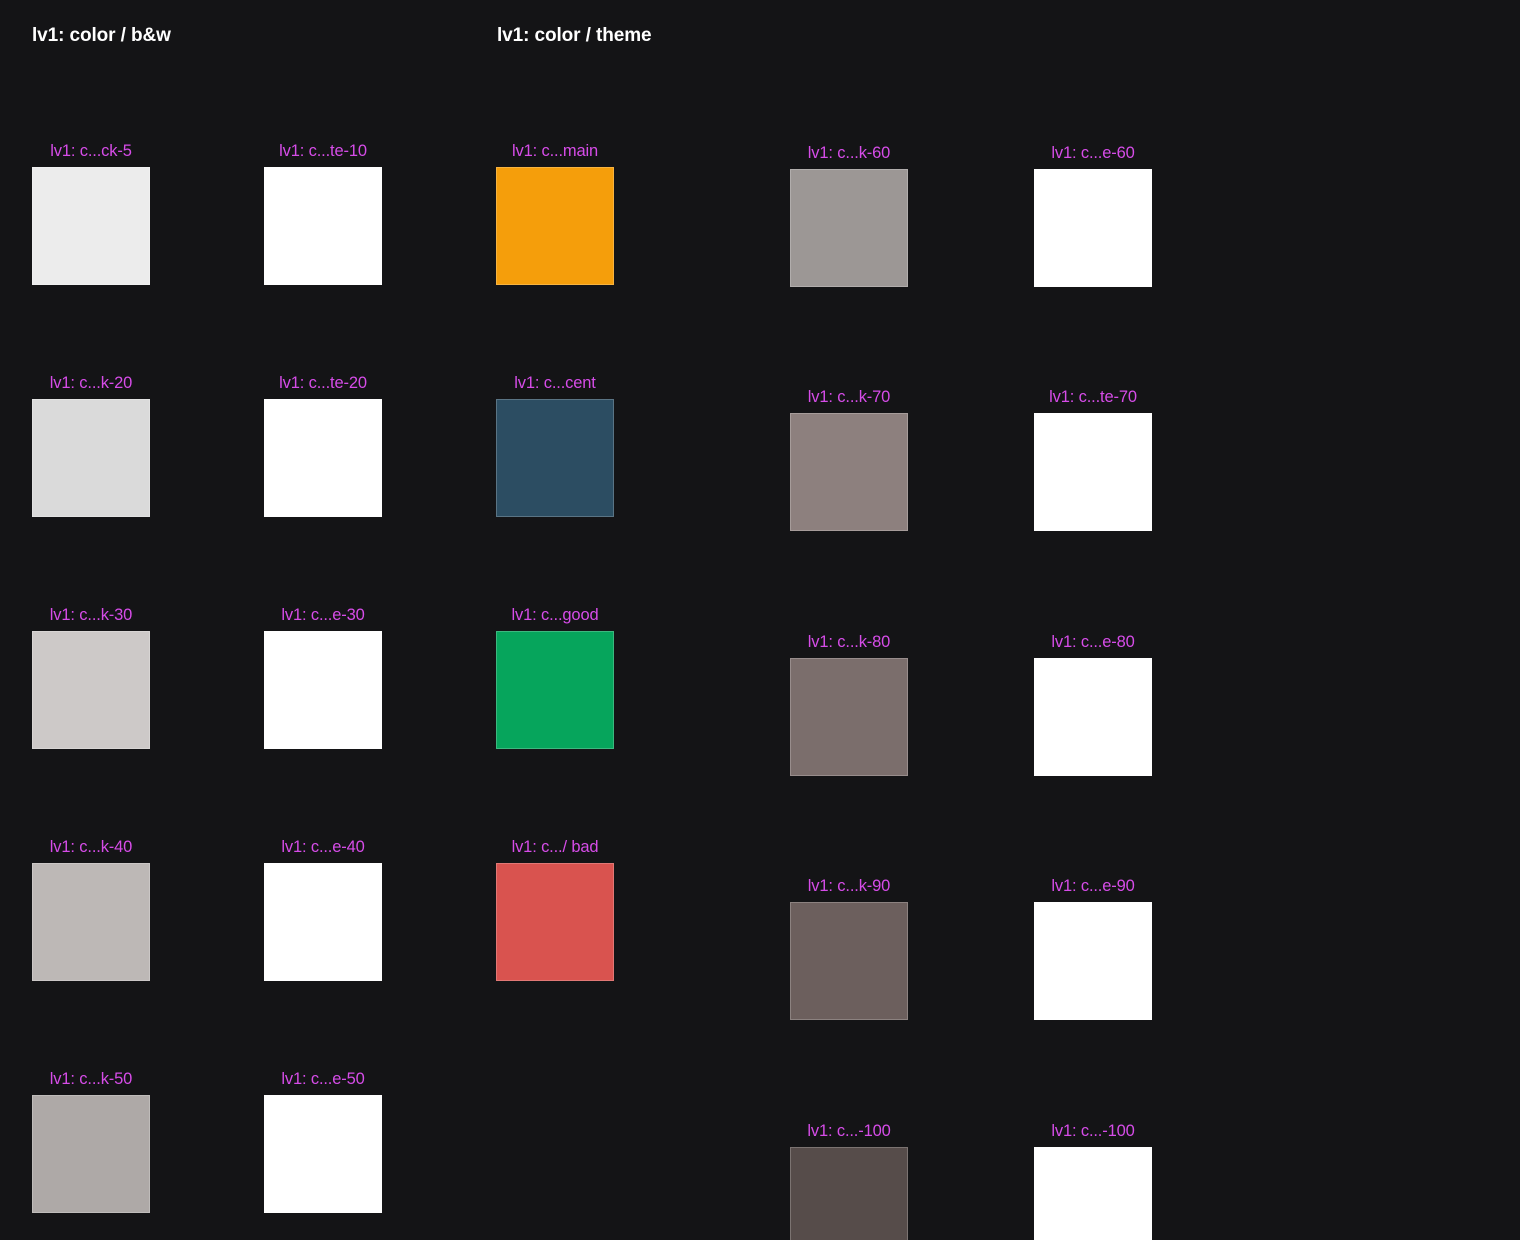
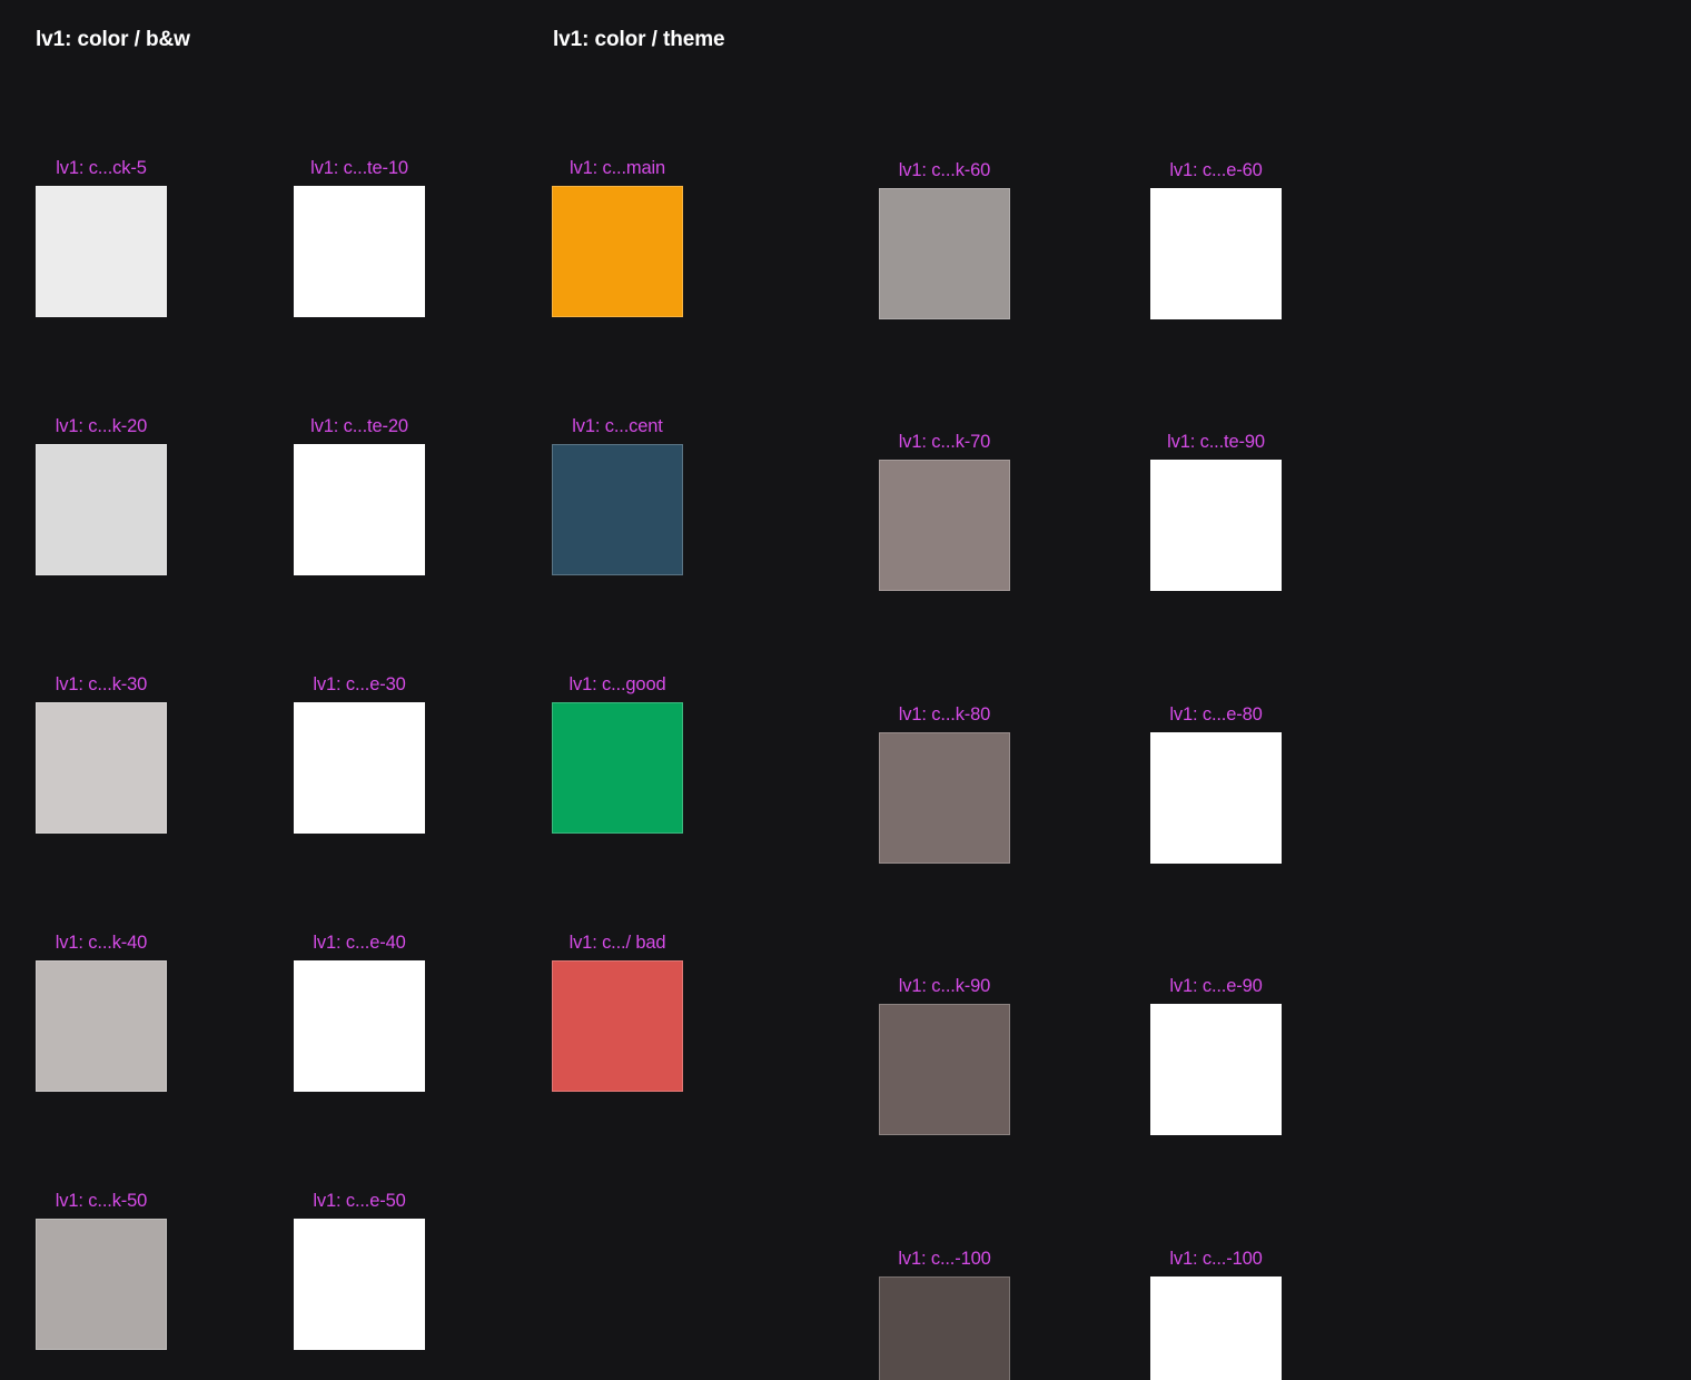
  lv1: color / b&w
  lv1: color / theme
  lv1: c...ck-5
  lv1: c...te-10
  lv1: c...main
  lv1: c...k-60
  lv1: c...e-60
  lv1: c...k-20
  lv1: c...te-20
  lv1: c...cent
  lv1: c...k-70
- lv1: c...te-70
+ lv1: c...te-90
  lv1: c...k-30
  lv1: c...e-30
  lv1: c...good
  lv1: c...k-80
  lv1: c...e-80
  lv1: c...k-40
  lv1: c...e-40
  lv1: c.../ bad
  lv1: c...k-90
  lv1: c...e-90
  lv1: c...k-50
  lv1: c...e-50
  lv1: c...-100
  lv1: c...-100
